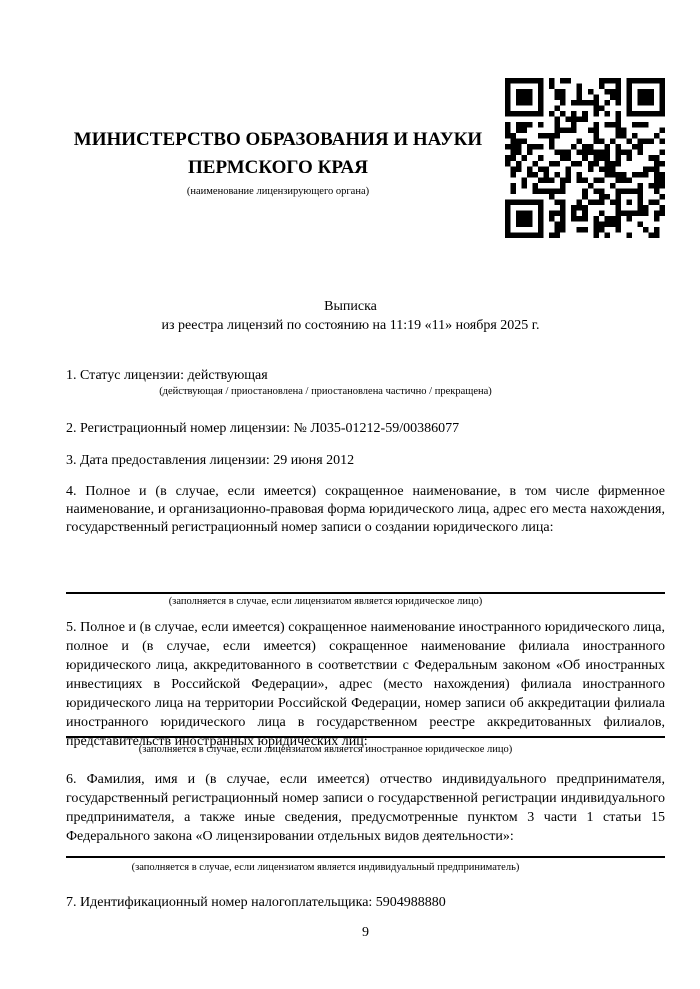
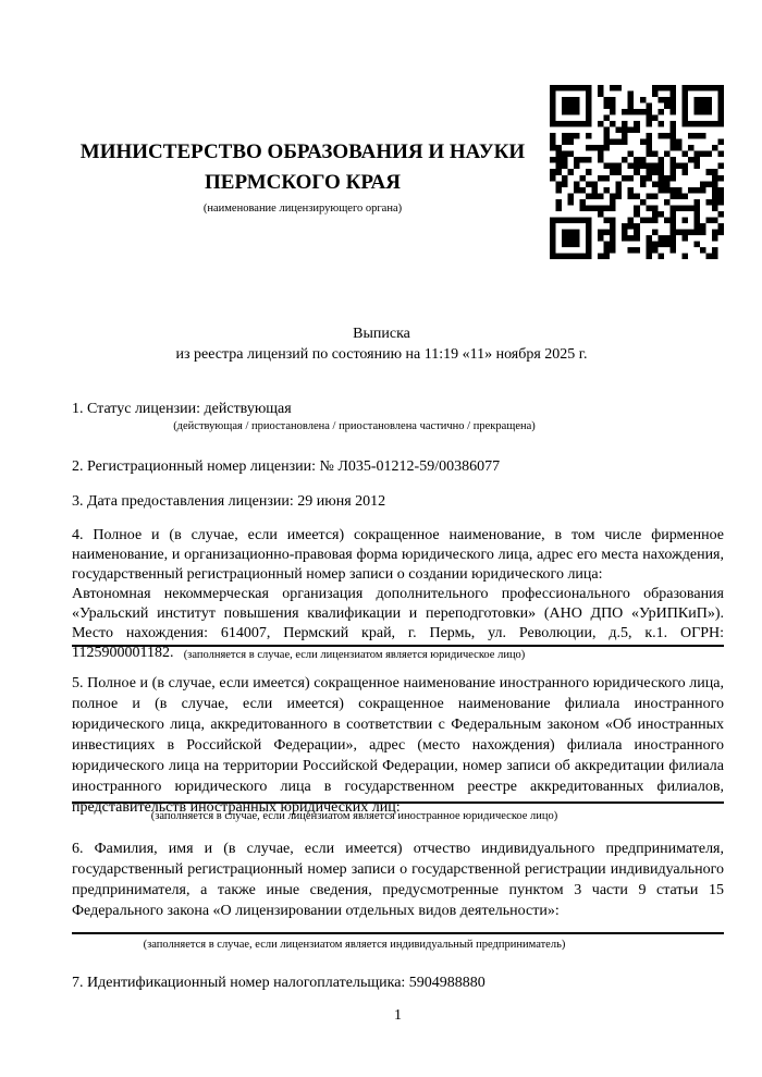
  МИНИСТЕРСТВО ОБРАЗОВАНИЯ И НАУКИ
  ПЕРМСКОГО КРАЯ
  (наименование лицензирующего органа)
  Выписка
  из реестра лицензий по состоянию на 11:19 «11» ноября 2025 г.
  1. Статус лицензии: действующая
  (действующая / приостановлена / приостановлена частично / прекращена)
  2. Регистрационный номер лицензии: № Л035-01212-59/00386077
  3. Дата предоставления лицензии: 29 июня 2012
  4. Полное и (в случае, если имеется) сокращенное наименование, в том числе фирменное наименование, и организационно-правовая форма юридического лица, адрес его места нахождения, государственный регистрационный номер записи о создании юридического лица:
+ Автономная некоммерческая организация дополнительного профессионального образования «Уральский институт повышения квалификации и переподготовки» (АНО ДПО «УрИПКиП»). Место нахождения: 614007, Пермский край, г. Пермь, ул. Революции, д.5, к.1. ОГРН: 1125900001182.
  (заполняется в случае, если лицензиатом является юридическое лицо)
  5. Полное и (в случае, если имеется) сокращенное наименование иностранного юридического лица, полное и (в случае, если имеется) сокращенное наименование филиала иностранного юридического лица, аккредитованного в соответствии с Федеральным законом «Об иностранных инвестициях в Российской Федерации», адрес (место нахождения) филиала иностранного юридического лица на территории Российской Федерации, номер записи об аккредитации филиала иностранного юридического лица в государственном реестре аккредитованных филиалов, представительств иностранных юридических лиц:
  (заполняется в случае, если лицензиатом является иностранное юридическое лицо)
- 6. Фамилия, имя и (в случае, если имеется) отчество индивидуального предпринимателя, государственный регистрационный номер записи о государственной регистрации индивидуального предпринимателя, а также иные сведения, предусмотренные пунктом 3 части 1 статьи 15 Федерального закона «О лицензировании отдельных видов деятельности»:
+ 6. Фамилия, имя и (в случае, если имеется) отчество индивидуального предпринимателя, государственный регистрационный номер записи о государственной регистрации индивидуального предпринимателя, а также иные сведения, предусмотренные пунктом 3 части 9 статьи 15 Федерального закона «О лицензировании отдельных видов деятельности»:
  (заполняется в случае, если лицензиатом является индивидуальный предприниматель)
  7. Идентификационный номер налогоплательщика: 5904988880
- 9
+ 1
